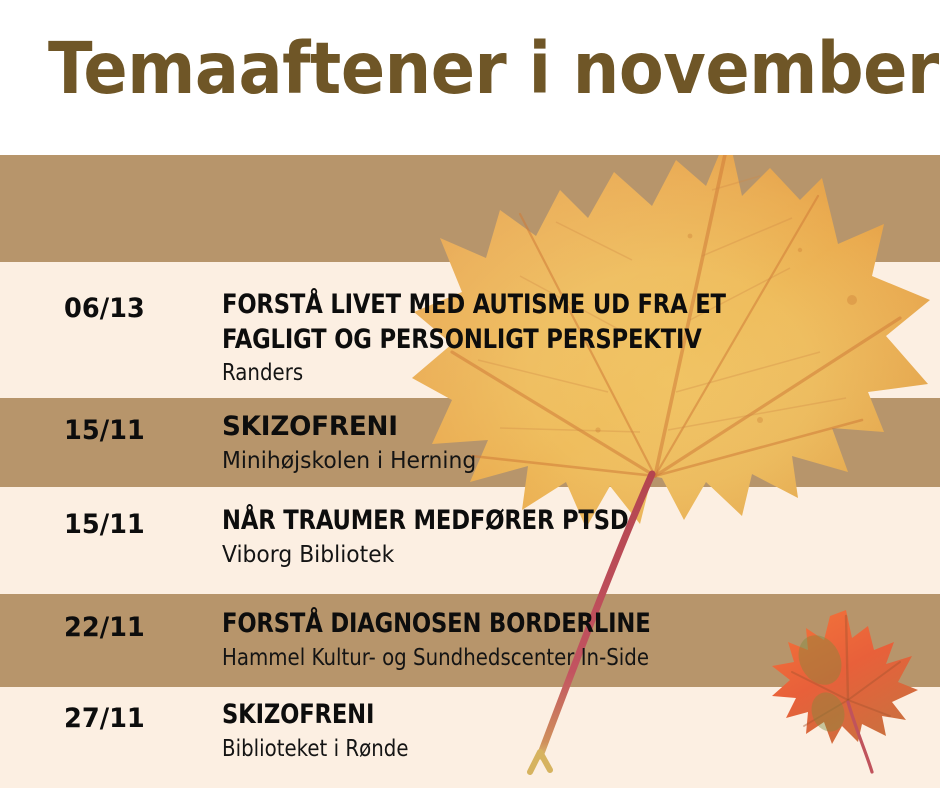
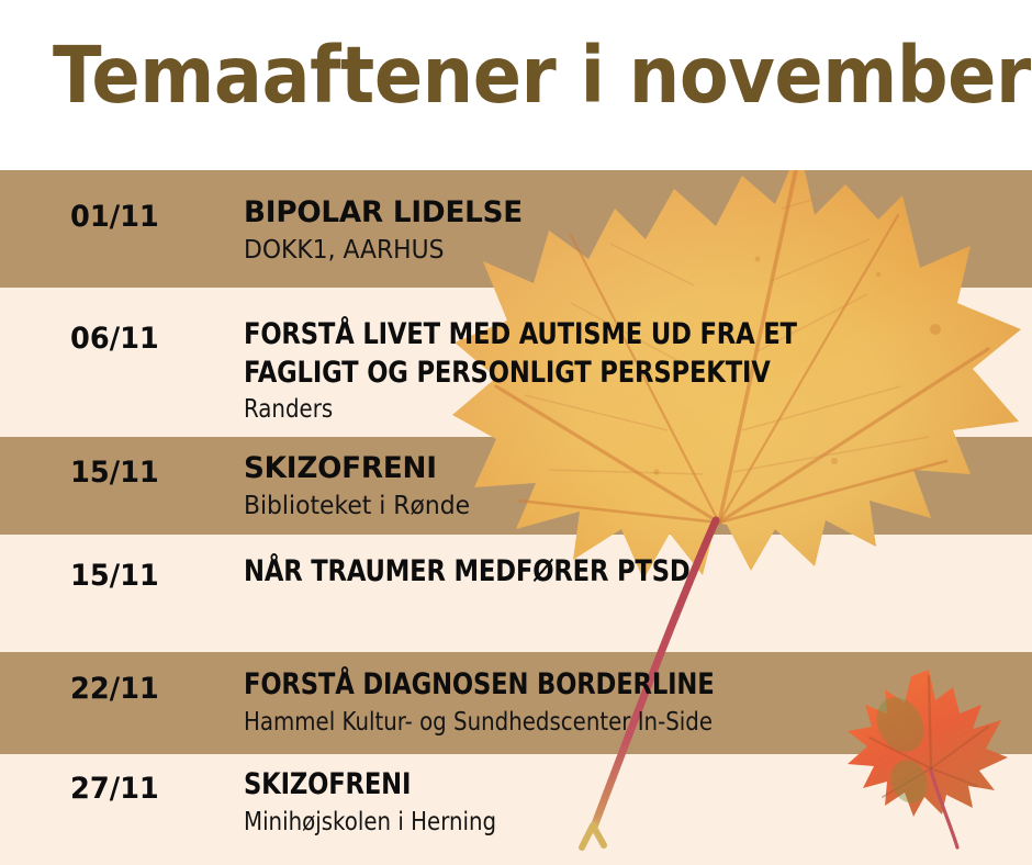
  Temaaftener i november
+ 01/11
+ BIPOLAR LIDELSE
+ DOKK1, AARHUS
- 06/13
+ 06/11
  FORSTÅ LIVET MED AUTISME UD FRA ET
  FAGLIGT OG PERSONLIGT PERSPEKTIV
  Randers
  15/11
  SKIZOFRENI
- Minihøjskolen i Herning
+ Biblioteket i Rønde
  15/11
  NÅR TRAUMER MEDFØRER PTSD
- Viborg Bibliotek
  22/11
  FORSTÅ DIAGNOSEN BORDERLINE
  Hammel Kultur- og Sundhedscenter In-Side
  27/11
  SKIZOFRENI
- Biblioteket i Rønde
+ Minihøjskolen i Herning
